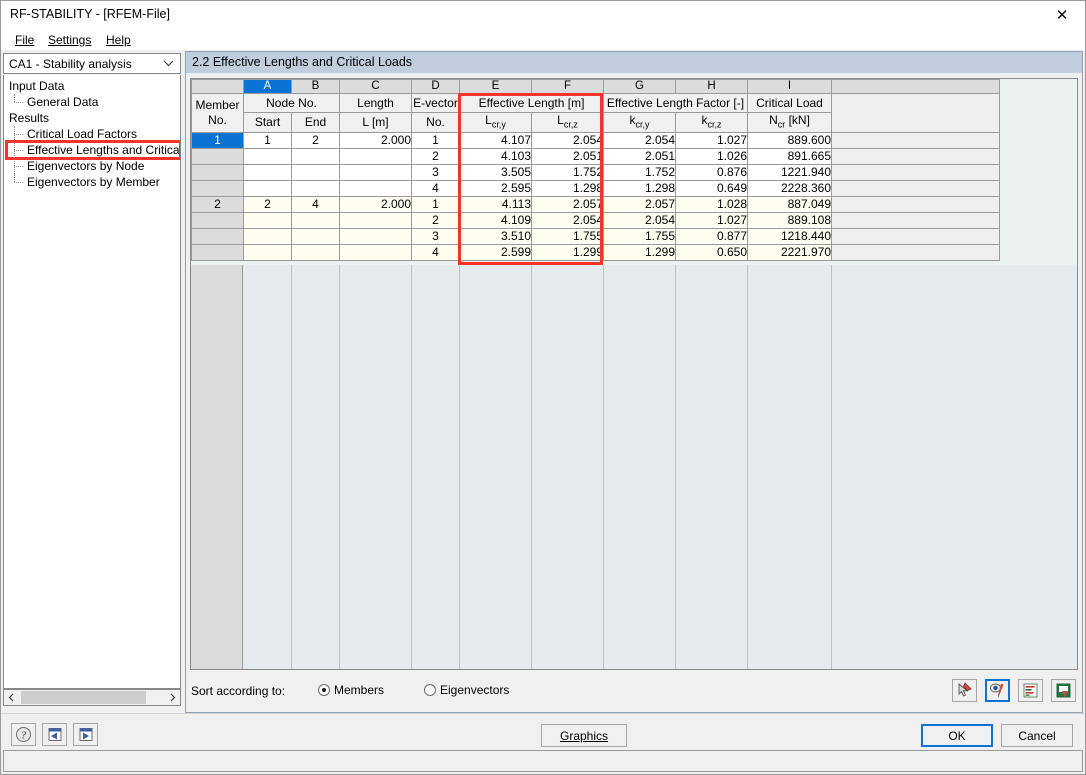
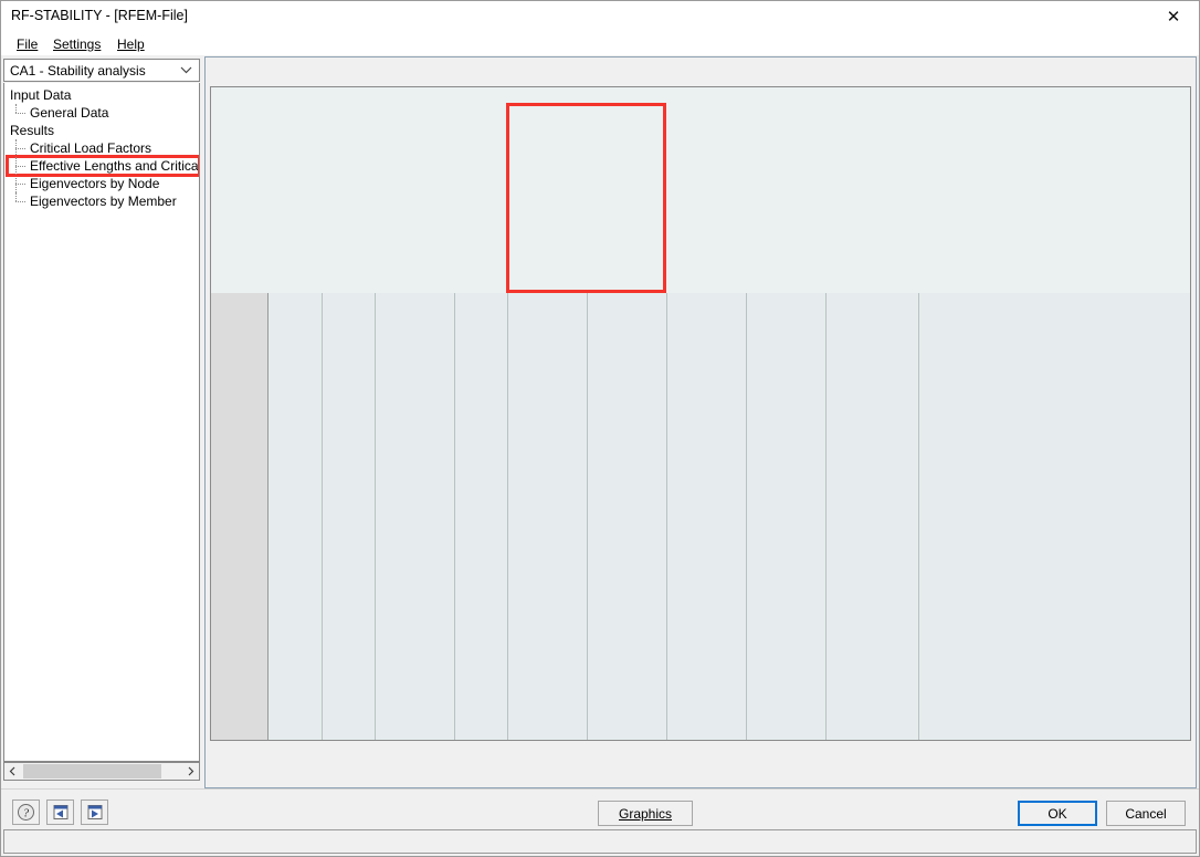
  RF-STABILITY - [RFEM-File]
  ✕
  File
  Settings
  Help
  CA1 - Stability analysis
  Input Data
  General Data
  Results
  Critical Load Factors
  Effective Lengths and Critica
  Eigenvectors by Node
  Eigenvectors by Member
  ?
- 2.2 Effective Lengths and Critical Loads
- 	A	B	C	D	E	F	G	H	I
- Member No.	Node No.	Length	E-vector	Effective Length [m]	Effective Length Factor [-]	Critical Load
- Start	End	L [m]	No.	Lcr,y	Lcr,z	kcr,y	kcr,z	Ncr [kN]
- 1	1	2	2.000	1	4.107	2.054	2.054	1.027	889.600
- 				2	4.103	2.051	2.051	1.026	891.665
- 				3	3.505	1.752	1.752	0.876	1221.940
- 				4	2.595	1.298	1.298	0.649	2228.360
- 2	2	4	2.000	1	4.113	2.057	2.057	1.028	887.049
- 				2	4.109	2.054	2.054	1.027	889.108
- 				3	3.510	1.755	1.755	0.877	1218.440
- 				4	2.599	1.299	1.299	0.650	2221.970
- Sort according to:
- Members
- Eigenvectors
  Graphics
  OK
  Cancel
